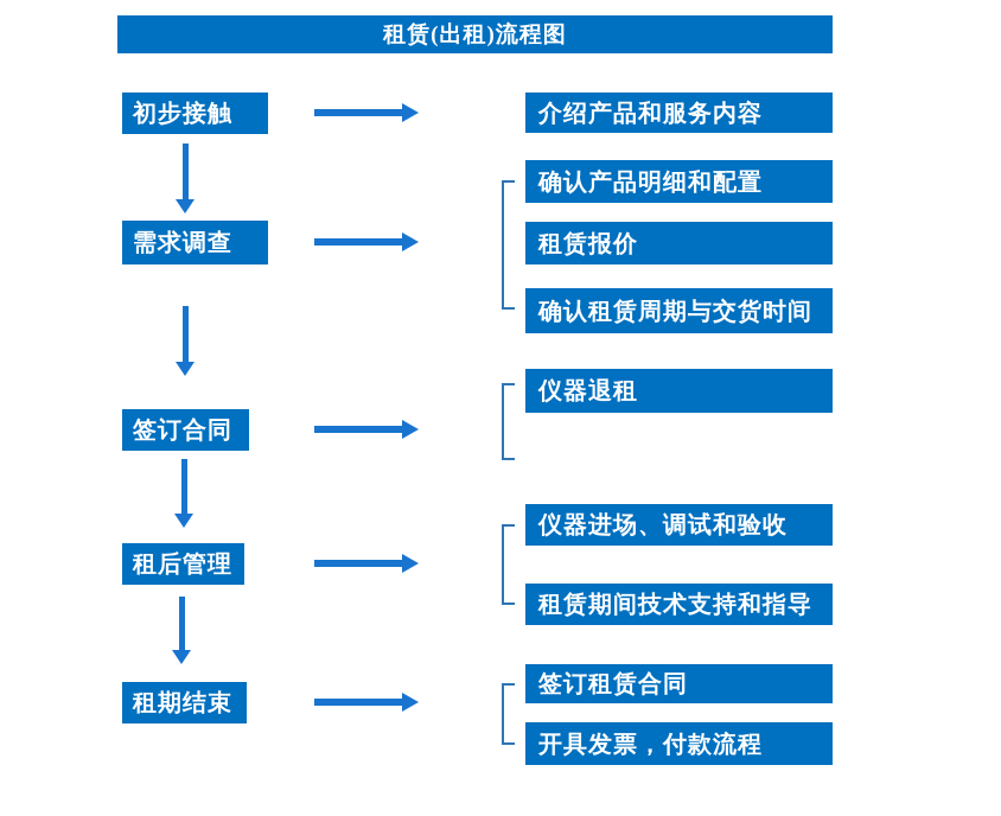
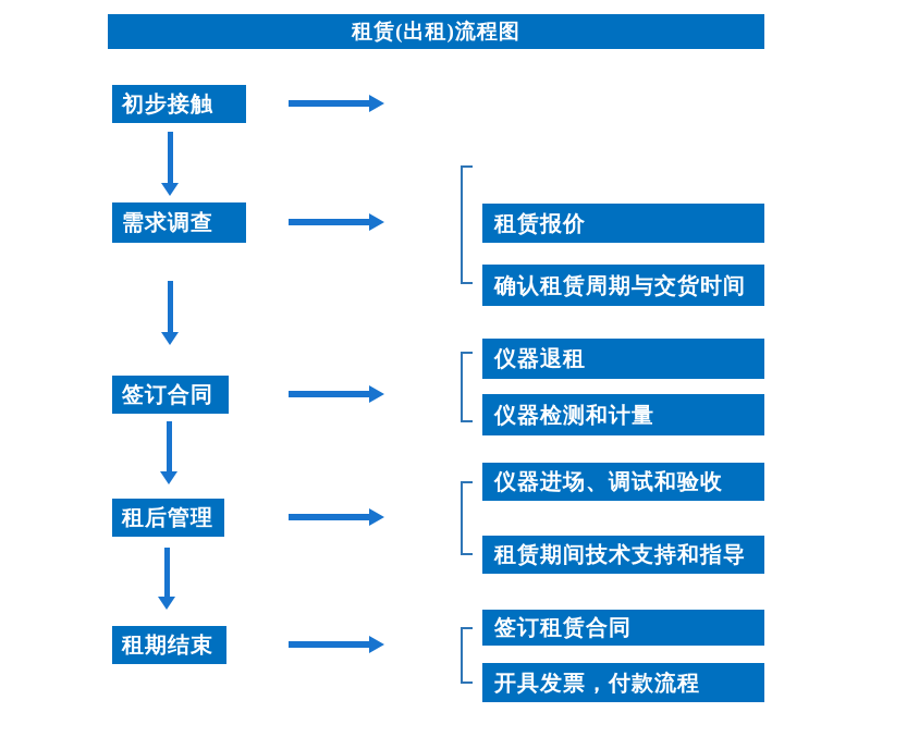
  租赁(出租)流程图
  初步接触
  需求调查
  签订合同
  租后管理
  租期结束
- 介绍产品和服务内容
- 确认产品明细和配置
  租赁报价
  确认租赁周期与交货时间
  仪器退租
+ 仪器检测和计量
  仪器进场、调试和验收
  租赁期间技术支持和指导
  签订租赁合同
  开具发票，付款流程
